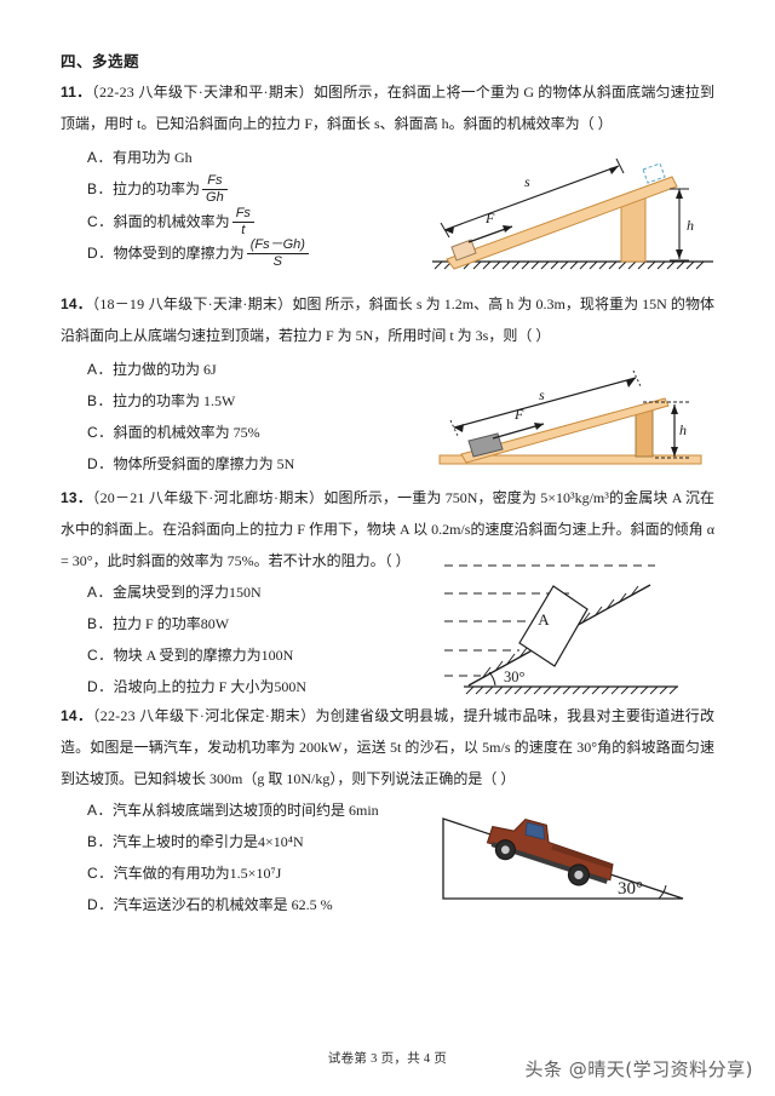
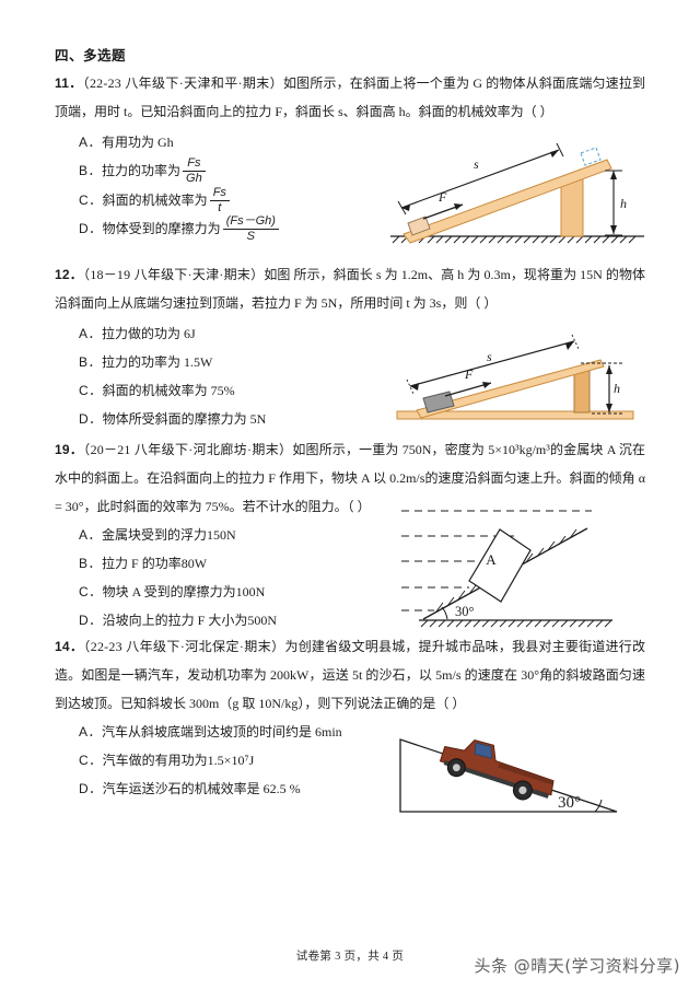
  四、多选题
  11．（22-23 八年级下·天津和平·期末）如图所示，在斜面上将一个重为 G 的物体从斜面底端匀速拉到顶端，用时 t。已知沿斜面向上的拉力 F，斜面长 s、斜面高 h。斜面的机械效率为（ ）
  A．有用功为 Gh
  B．拉力的功率为
  Fs
  Gh
  C．斜面的机械效率为
  Fs
  t
  D．物体受到的摩擦力为
  (Fs－Gh)
  S
  s
  F
  h
- 14．（18－19 八年级下·天津·期末）如图 所示，斜面长 s 为 1.2m、高 h 为 0.3m，现将重为 15N 的物体沿斜面向上从底端匀速拉到顶端，若拉力 F 为 5N，所用时间 t 为 3s，则（ ）
+ 12．（18－19 八年级下·天津·期末）如图 所示，斜面长 s 为 1.2m、高 h 为 0.3m，现将重为 15N 的物体沿斜面向上从底端匀速拉到顶端，若拉力 F 为 5N，所用时间 t 为 3s，则（ ）
  A．拉力做的功为 6J
  B．拉力的功率为 1.5W
  C．斜面的机械效率为 75%
  D．物体所受斜面的摩擦力为 5N
  s
  F
  h
- 13．（20－21 八年级下·河北廊坊·期末）如图所示，一重为 750N，密度为 5×10³kg/m³的金属块 A 沉在水中的斜面上。在沿斜面向上的拉力 F 作用下，物块 A 以 0.2m/s的速度沿斜面匀速上升。斜面的倾角 α = 30°，此时斜面的效率为 75%。若不计水的阻力。（ ）
+ 19．（20－21 八年级下·河北廊坊·期末）如图所示，一重为 750N，密度为 5×10³kg/m³的金属块 A 沉在水中的斜面上。在沿斜面向上的拉力 F 作用下，物块 A 以 0.2m/s的速度沿斜面匀速上升。斜面的倾角 α = 30°，此时斜面的效率为 75%。若不计水的阻力。（ ）
  A．金属块受到的浮力150N
  B．拉力 F 的功率80W
  C．物块 A 受到的摩擦力为100N
  D．沿坡向上的拉力 F 大小为500N
  A
  30°
  14．（22-23 八年级下·河北保定·期末）为创建省级文明县城，提升城市品味，我县对主要街道进行改造。如图是一辆汽车，发动机功率为 200kW，运送 5t 的沙石，以 5m/s 的速度在 30°角的斜坡路面匀速到达坡顶。已知斜坡长 300m（g 取 10N/kg），则下列说法正确的是（ ）
  A．汽车从斜坡底端到达坡顶的时间约是 6min
- B．汽车上坡时的牵引力是4×10⁴N
  C．汽车做的有用功为1.5×10⁷J
  D．汽车运送沙石的机械效率是 62.5 %
  30°
  试卷第 3 页，共 4 页
  头条 @晴天(学习资料分享)
